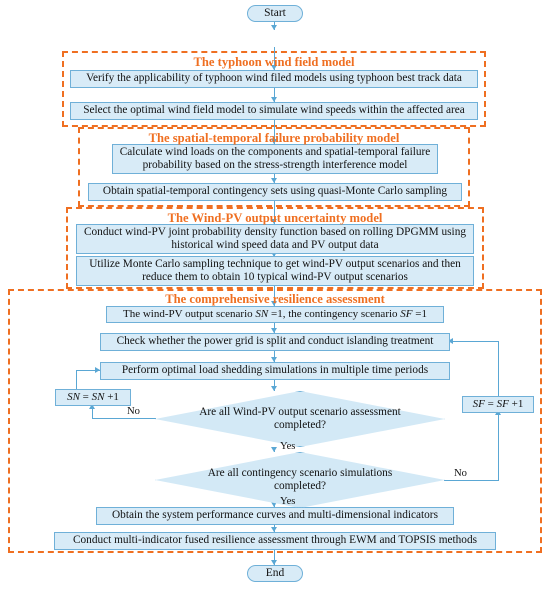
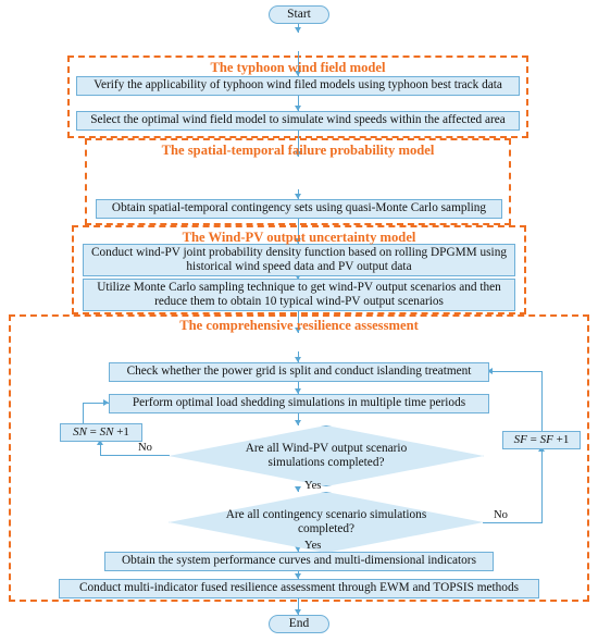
  The typhoon wind field model
  The spatial-temporal failure probability model
  The Wind-PV output uncertainty model
  The comprehensive resilience assessment
  Start
  Verify the applicability of typhoon wind filed models using typhoon best track data
  Select the optimal wind field model to simulate wind speeds within the affected area
- Calculate wind loads on the components and spatial-temporal failure probability based on the stress-strength interference model
  Obtain spatial-temporal contingency sets using quasi-Monte Carlo sampling
  Conduct wind-PV joint probability density function based on rolling DPGMM using historical wind speed data and PV output data
  Utilize Monte Carlo sampling technique to get wind-PV output scenarios and then reduce them to obtain 10 typical wind-PV output scenarios
- The wind-PV output scenario SN =1, the contingency scenario SF =1
  Check whether the power grid is split and conduct islanding treatment
  Perform optimal load shedding simulations in multiple time periods
  SN = SN +1
  SF = SF +1
  Obtain the system performance curves and multi-dimensional indicators
  Conduct multi-indicator fused resilience assessment through EWM and TOPSIS methods
  End
- Are all Wind-PV output scenario assessment completed?
+ Are all Wind-PV output scenario simulations completed?
  Are all contingency scenario simulations completed?
  No
  Yes
  No
  Yes
